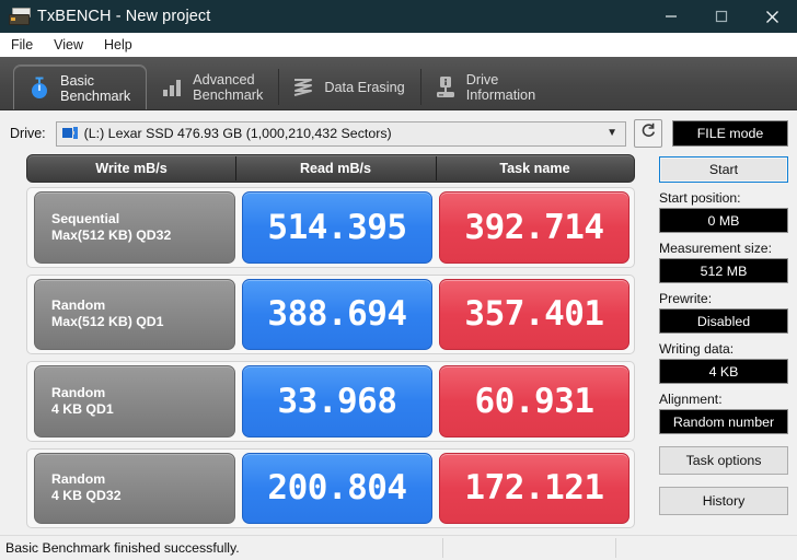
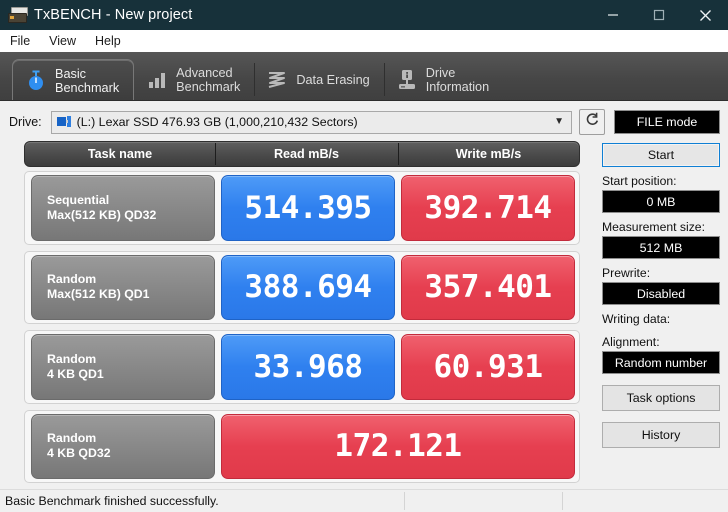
  TxBENCH - New project
  File
  View
  Help
  Basic
  Benchmark
  Advanced
  Benchmark
  Data Erasing
  Drive
  Information
  Drive:
  (L:) Lexar SSD 476.93 GB (1,000,210,432 Sectors)
  ▼
  FILE mode
- Write mB/s
+ Task name
  Read mB/s
- Task name
+ Write mB/s
  Sequential
  Max(512 KB) QD32
  514.395
  392.714
  Random
  Max(512 KB) QD1
  388.694
  357.401
  Random
  4 KB QD1
  33.968
  60.931
  Random
  4 KB QD32
- 200.804
  172.121
  Start
  Start position:
  0 MB
  Measurement size:
  512 MB
  Prewrite:
  Disabled
  Writing data:
- 4 KB
  Alignment:
  Random number
  Task options
  History
  Basic Benchmark finished successfully.
